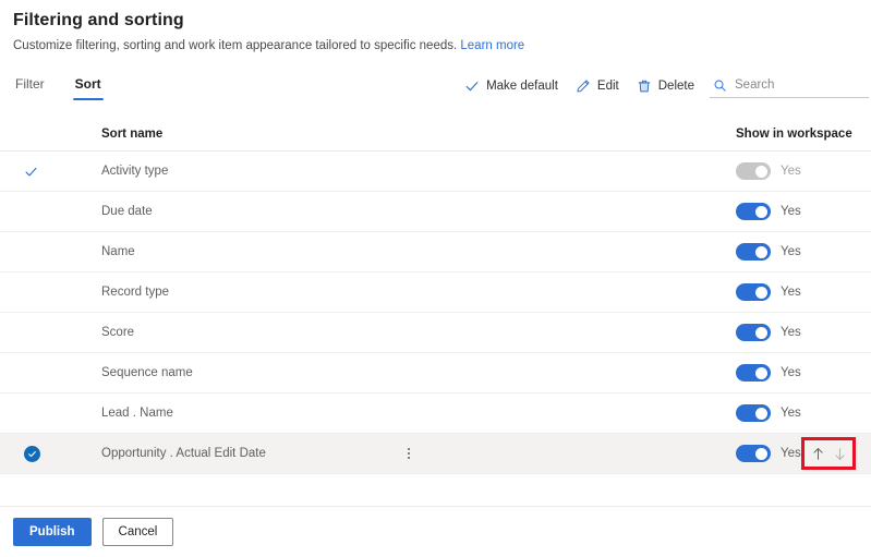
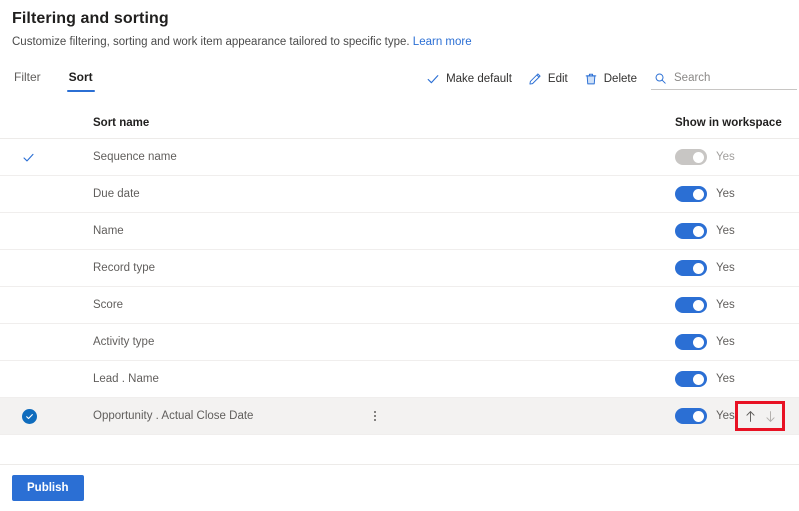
  Filtering and sorting
- Customize filtering, sorting and work item appearance tailored to specific needs. Learn more
+ Customize filtering, sorting and work item appearance tailored to specific type. Learn more
  Filter
  Sort
  Make default
  Edit
  Delete
  Search
  Sort name
  Show in workspace
- Activity type
+ Sequence name
  Yes
  Due date
  Yes
  Name
  Yes
  Record type
  Yes
  Score
  Yes
- Sequence name
+ Activity type
  Yes
  Lead . Name
  Yes
- Opportunity . Actual Edit Date
+ Opportunity . Actual Close Date
  Yes
  Publish
- Cancel
